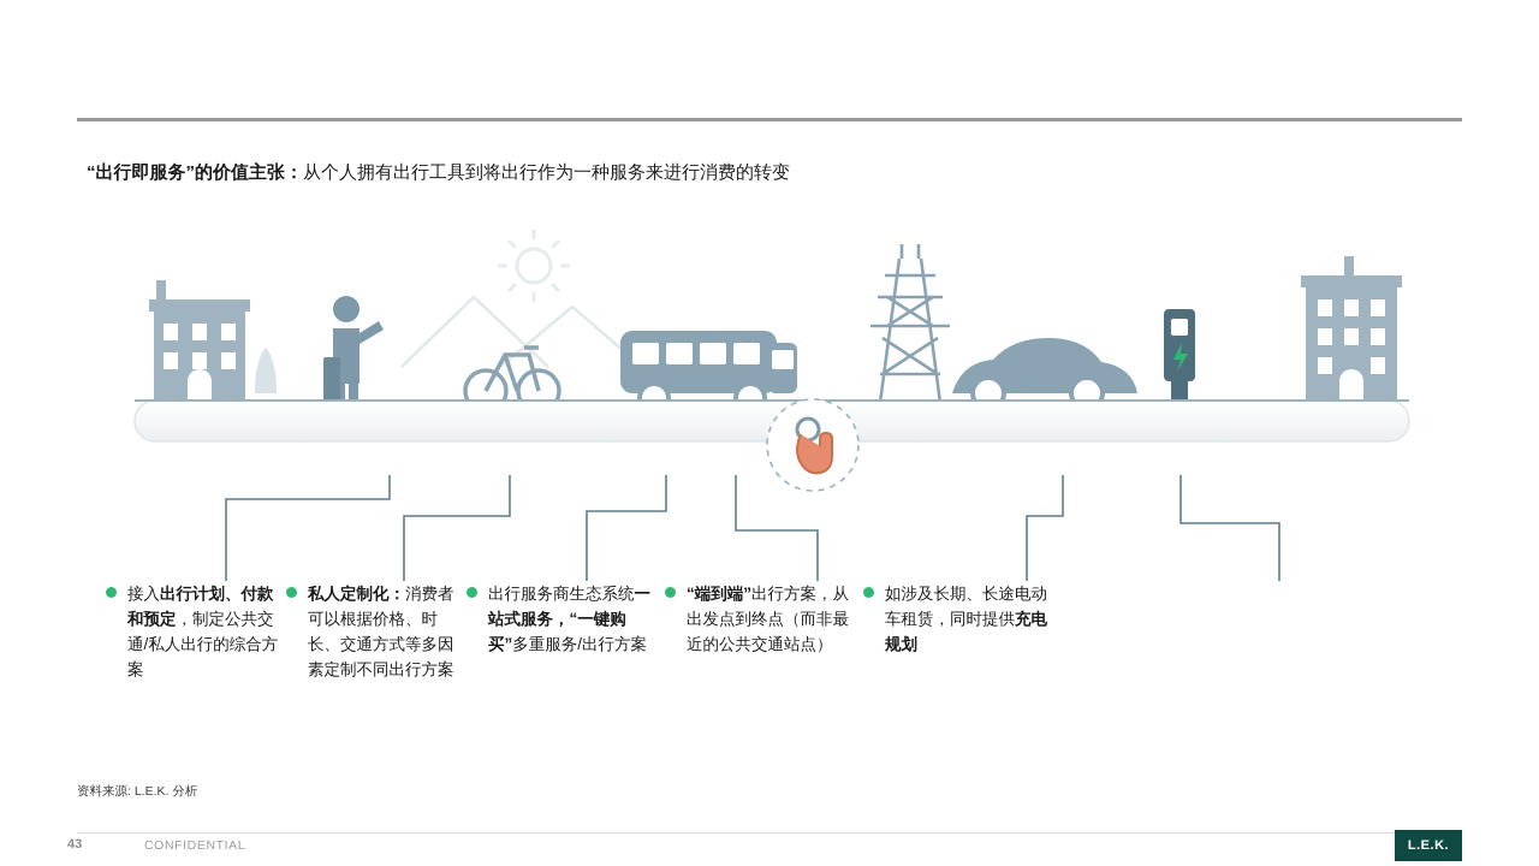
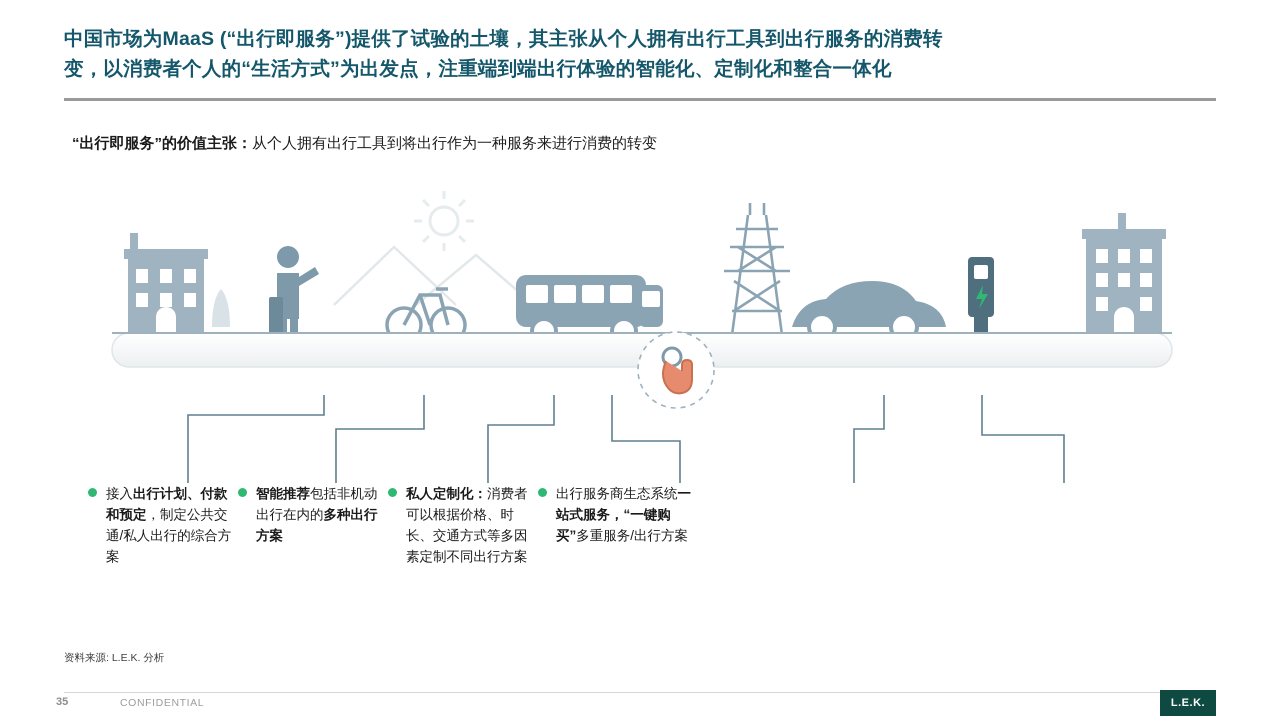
+ 中国市场为MaaS (“出行即服务”)提供了试验的土壤，其主张从个人拥有出行工具到出行服务的消费转
+ 变，以消费者个人的“生活方式”为出发点，注重端到端出行体验的智能化、定制化和整合一体化
  “出行即服务”的价值主张：从个人拥有出行工具到将出行作为一种服务来进行消费的转变
  接入出行计划、付款和预定，制定公共交通/私人出行的综合方案
+ 智能推荐包括非机动出行在内的多种出行方案
  私人定制化：消费者可以根据价格、时长、交通方式等多因素定制不同出行方案
  出行服务商生态系统一站式服务，“一键购买”多重服务/出行方案
- “端到端”出行方案，从出发点到终点（而非最近的公共交通站点）
- 如涉及长期、长途电动车租赁，同时提供充电规划
  资料来源: L.E.K. 分析
- 43
+ 35
  CONFIDENTIAL
  L.E.K.
